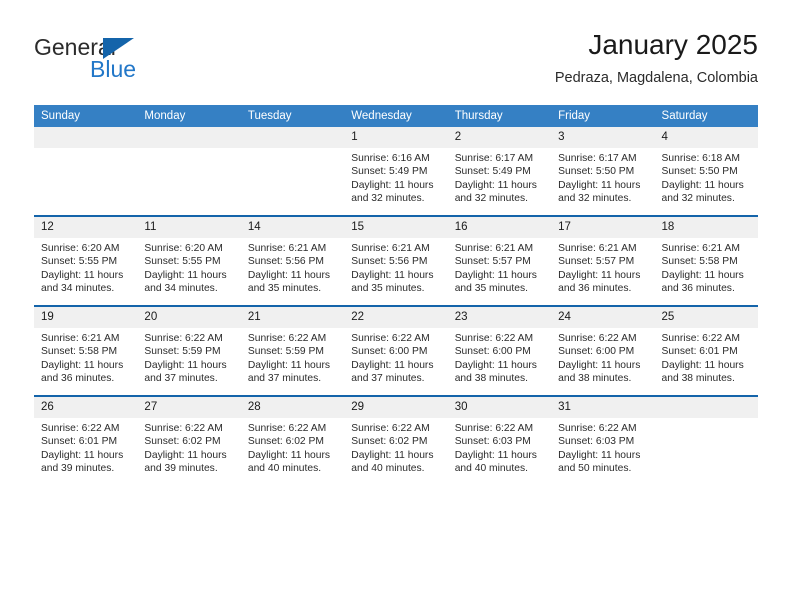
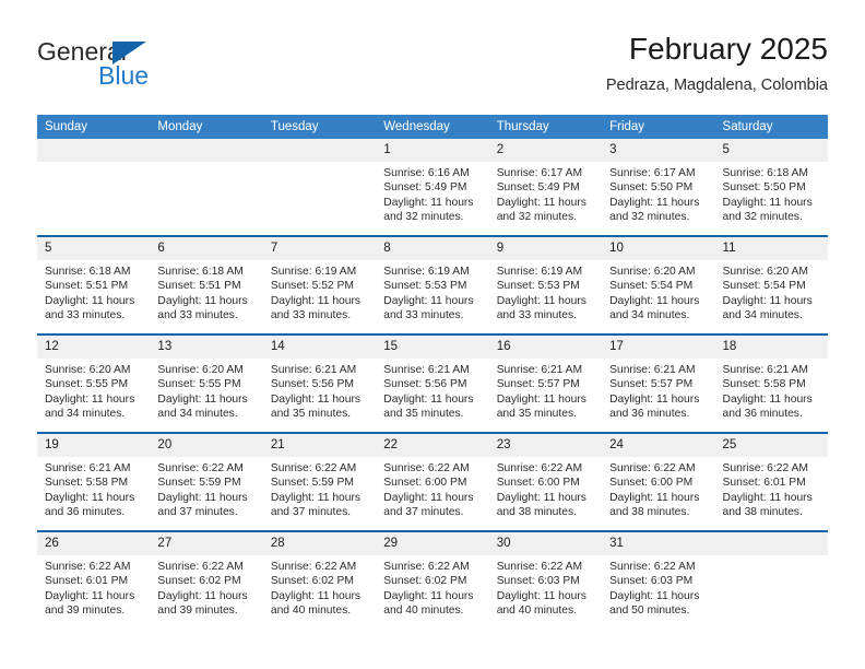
  General
  Blue
- January 2025
+ February 2025
  Pedraza, Magdalena, Colombia
  Sunday	Monday	Tuesday	Wednesday	Thursday	Friday	Saturday
- 			1Sunrise: 6:16 AMSunset: 5:49 PMDaylight: 11 hoursand 32 minutes.	2Sunrise: 6:17 AMSunset: 5:49 PMDaylight: 11 hoursand 32 minutes.	3Sunrise: 6:17 AMSunset: 5:50 PMDaylight: 11 hoursand 32 minutes.	4Sunrise: 6:18 AMSunset: 5:50 PMDaylight: 11 hoursand 32 minutes.
+ 			1Sunrise: 6:16 AMSunset: 5:49 PMDaylight: 11 hoursand 32 minutes.	2Sunrise: 6:17 AMSunset: 5:49 PMDaylight: 11 hoursand 32 minutes.	3Sunrise: 6:17 AMSunset: 5:50 PMDaylight: 11 hoursand 32 minutes.	5Sunrise: 6:18 AMSunset: 5:50 PMDaylight: 11 hoursand 32 minutes.
+ 5Sunrise: 6:18 AMSunset: 5:51 PMDaylight: 11 hoursand 33 minutes.	6Sunrise: 6:18 AMSunset: 5:51 PMDaylight: 11 hoursand 33 minutes.	7Sunrise: 6:19 AMSunset: 5:52 PMDaylight: 11 hoursand 33 minutes.	8Sunrise: 6:19 AMSunset: 5:53 PMDaylight: 11 hoursand 33 minutes.	9Sunrise: 6:19 AMSunset: 5:53 PMDaylight: 11 hoursand 33 minutes.	10Sunrise: 6:20 AMSunset: 5:54 PMDaylight: 11 hoursand 34 minutes.	11Sunrise: 6:20 AMSunset: 5:54 PMDaylight: 11 hoursand 34 minutes.
- 12Sunrise: 6:20 AMSunset: 5:55 PMDaylight: 11 hoursand 34 minutes.	11Sunrise: 6:20 AMSunset: 5:55 PMDaylight: 11 hoursand 34 minutes.	14Sunrise: 6:21 AMSunset: 5:56 PMDaylight: 11 hoursand 35 minutes.	15Sunrise: 6:21 AMSunset: 5:56 PMDaylight: 11 hoursand 35 minutes.	16Sunrise: 6:21 AMSunset: 5:57 PMDaylight: 11 hoursand 35 minutes.	17Sunrise: 6:21 AMSunset: 5:57 PMDaylight: 11 hoursand 36 minutes.	18Sunrise: 6:21 AMSunset: 5:58 PMDaylight: 11 hoursand 36 minutes.
+ 12Sunrise: 6:20 AMSunset: 5:55 PMDaylight: 11 hoursand 34 minutes.	13Sunrise: 6:20 AMSunset: 5:55 PMDaylight: 11 hoursand 34 minutes.	14Sunrise: 6:21 AMSunset: 5:56 PMDaylight: 11 hoursand 35 minutes.	15Sunrise: 6:21 AMSunset: 5:56 PMDaylight: 11 hoursand 35 minutes.	16Sunrise: 6:21 AMSunset: 5:57 PMDaylight: 11 hoursand 35 minutes.	17Sunrise: 6:21 AMSunset: 5:57 PMDaylight: 11 hoursand 36 minutes.	18Sunrise: 6:21 AMSunset: 5:58 PMDaylight: 11 hoursand 36 minutes.
  19Sunrise: 6:21 AMSunset: 5:58 PMDaylight: 11 hoursand 36 minutes.	20Sunrise: 6:22 AMSunset: 5:59 PMDaylight: 11 hoursand 37 minutes.	21Sunrise: 6:22 AMSunset: 5:59 PMDaylight: 11 hoursand 37 minutes.	22Sunrise: 6:22 AMSunset: 6:00 PMDaylight: 11 hoursand 37 minutes.	23Sunrise: 6:22 AMSunset: 6:00 PMDaylight: 11 hoursand 38 minutes.	24Sunrise: 6:22 AMSunset: 6:00 PMDaylight: 11 hoursand 38 minutes.	25Sunrise: 6:22 AMSunset: 6:01 PMDaylight: 11 hoursand 38 minutes.
  26Sunrise: 6:22 AMSunset: 6:01 PMDaylight: 11 hoursand 39 minutes.	27Sunrise: 6:22 AMSunset: 6:02 PMDaylight: 11 hoursand 39 minutes.	28Sunrise: 6:22 AMSunset: 6:02 PMDaylight: 11 hoursand 40 minutes.	29Sunrise: 6:22 AMSunset: 6:02 PMDaylight: 11 hoursand 40 minutes.	30Sunrise: 6:22 AMSunset: 6:03 PMDaylight: 11 hoursand 40 minutes.	31Sunrise: 6:22 AMSunset: 6:03 PMDaylight: 11 hoursand 50 minutes.
